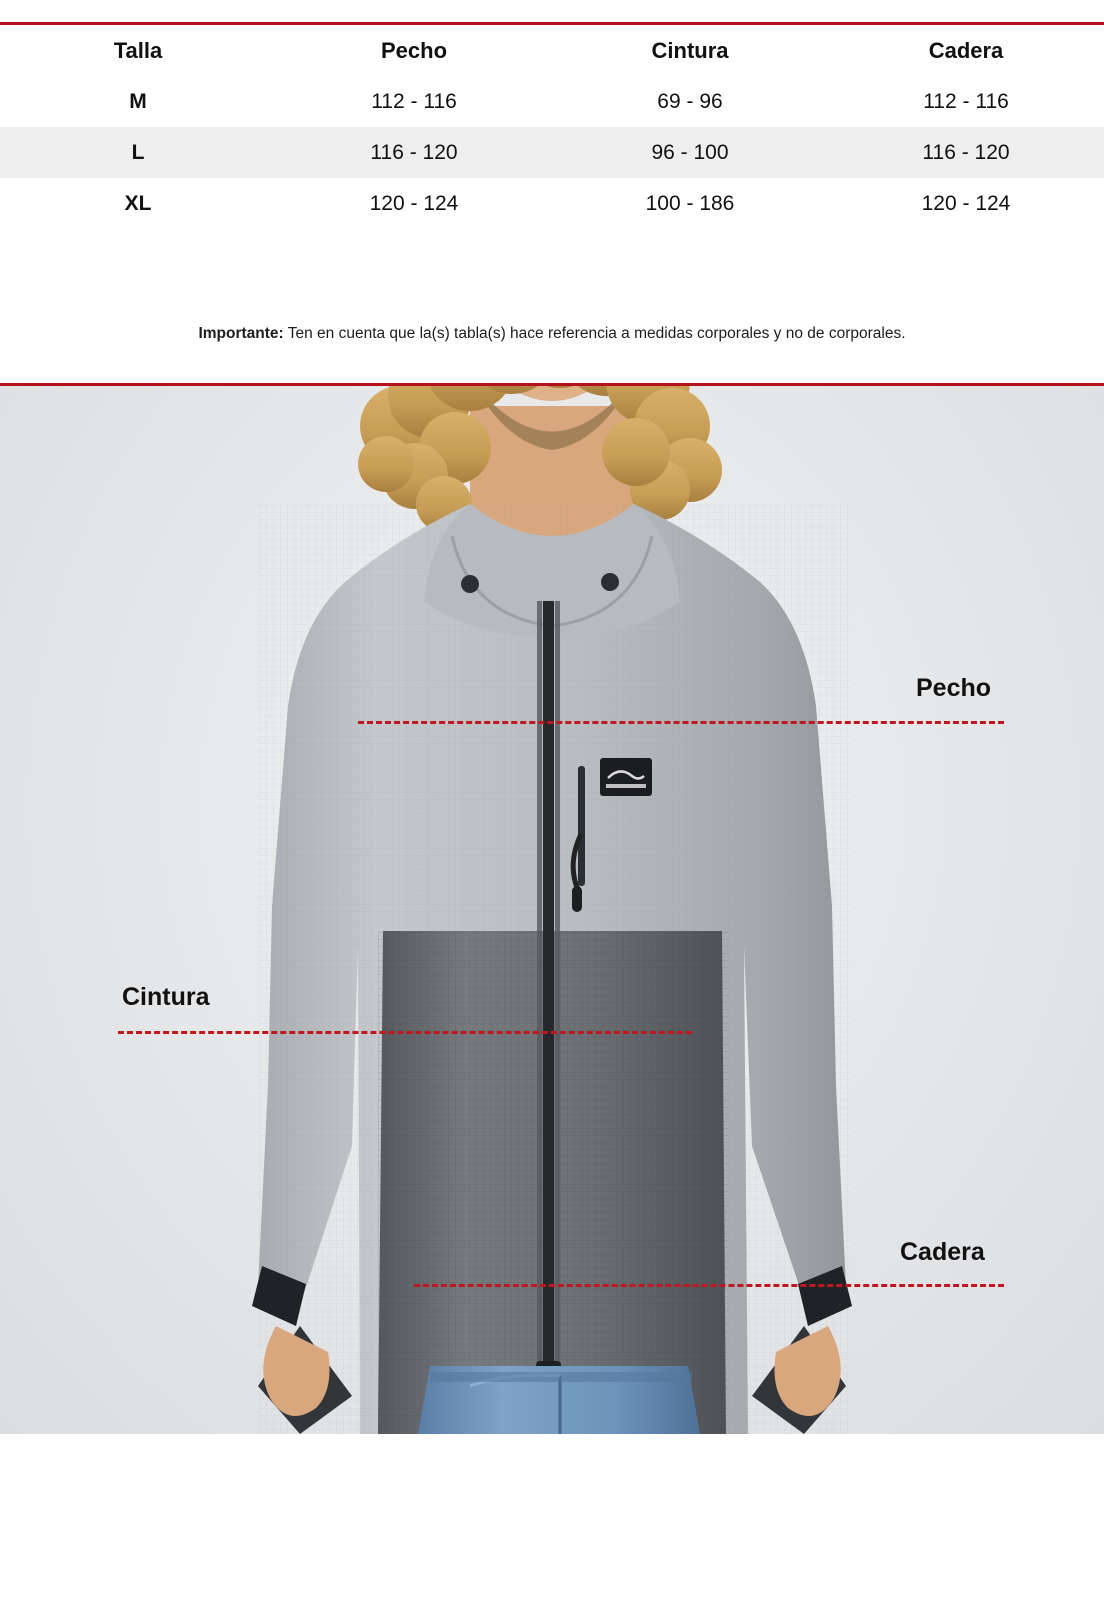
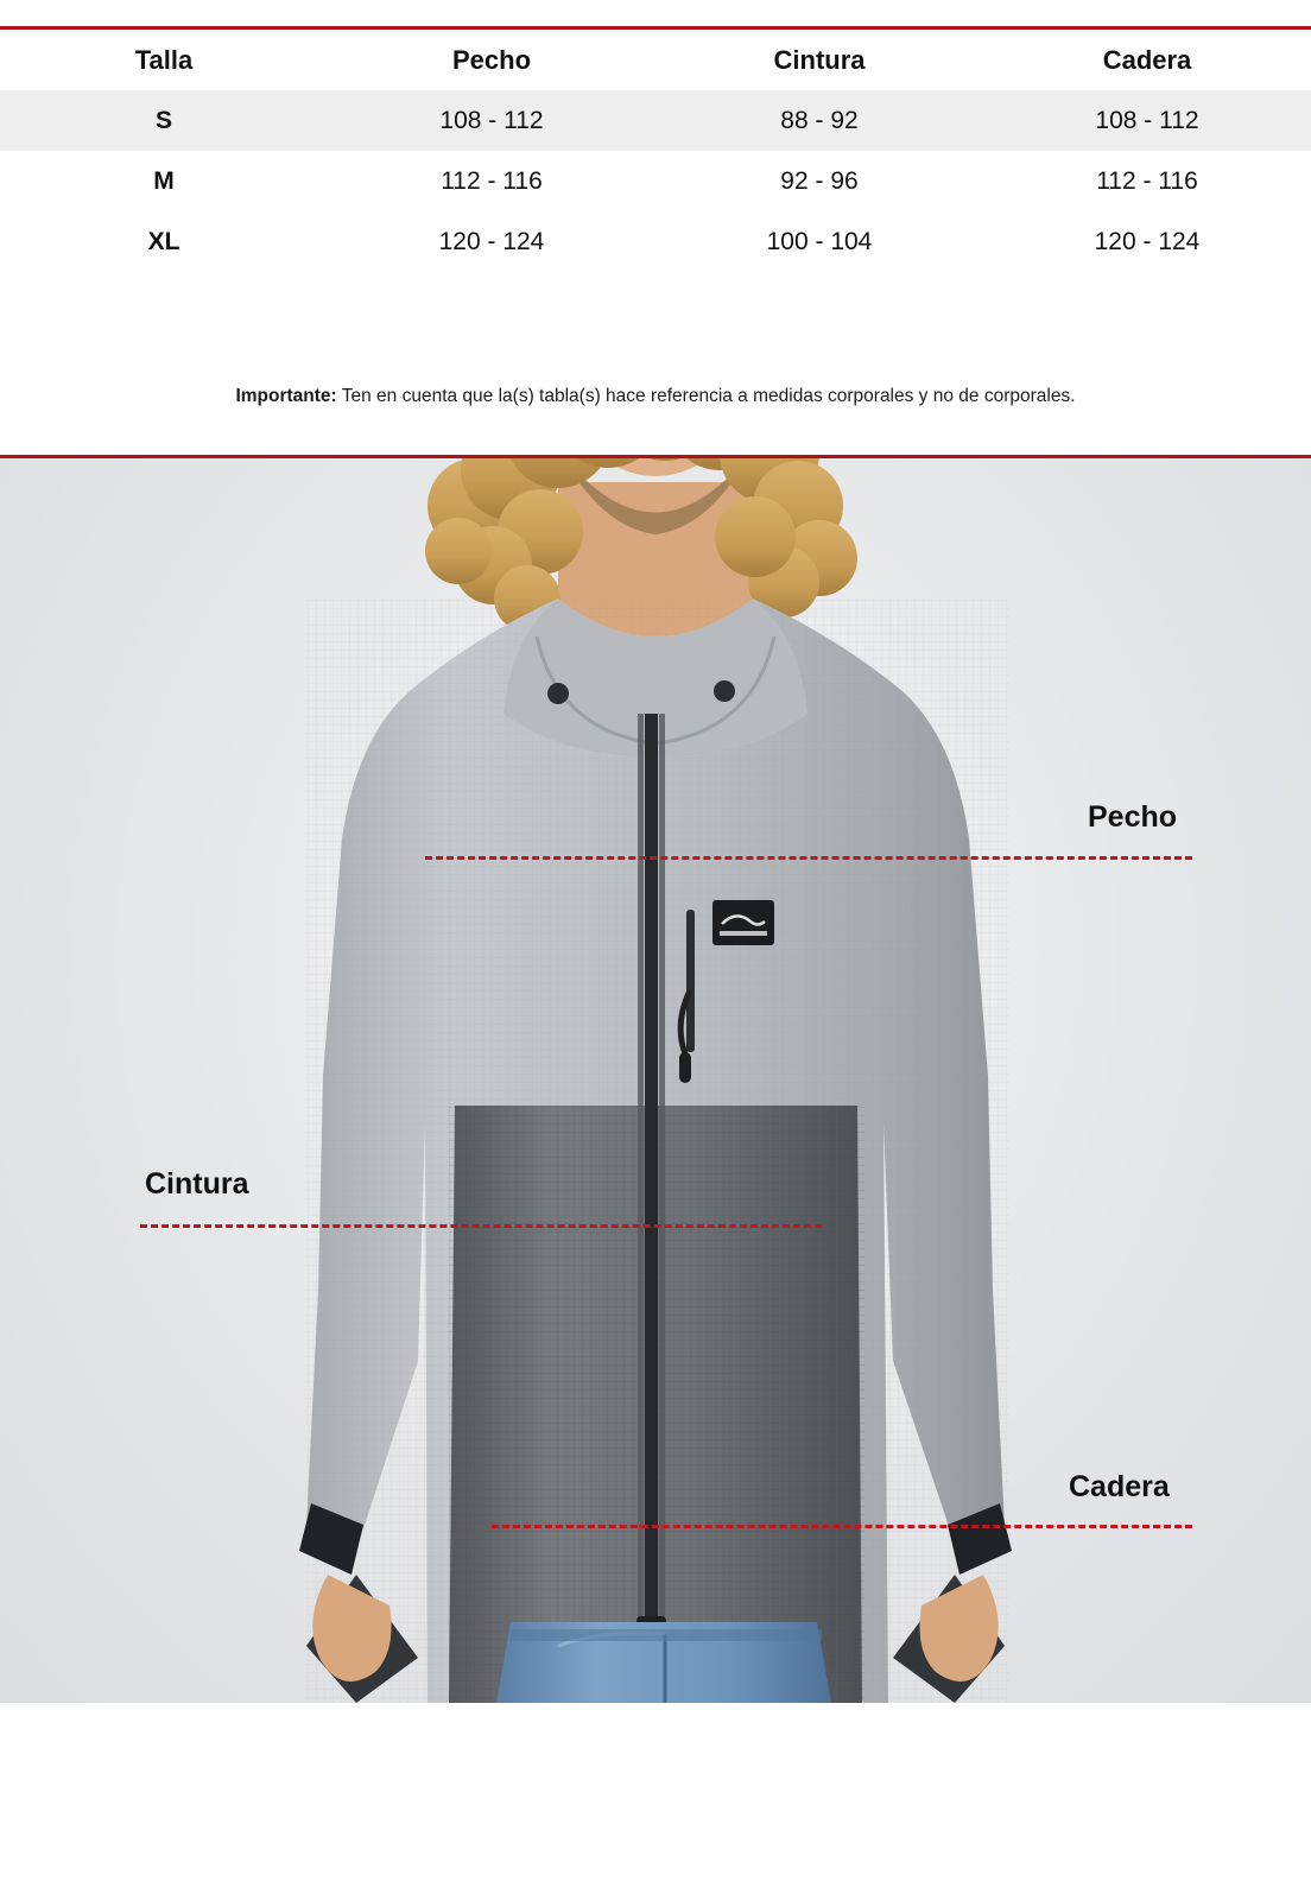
  Talla	Pecho	Cintura	Cadera
+ S	108 - 112	88 - 92	108 - 112
- M	112 - 116	69 - 96	112 - 116
+ M	112 - 116	92 - 96	112 - 116
- L	116 - 120	96 - 100	116 - 120
- XL	120 - 124	100 - 186	120 - 124
+ XL	120 - 124	100 - 104	120 - 124
  Importante: Ten en cuenta que la(s) tabla(s) hace referencia a medidas corporales y no de corporales.
  Pecho
  Cintura
  Cadera
